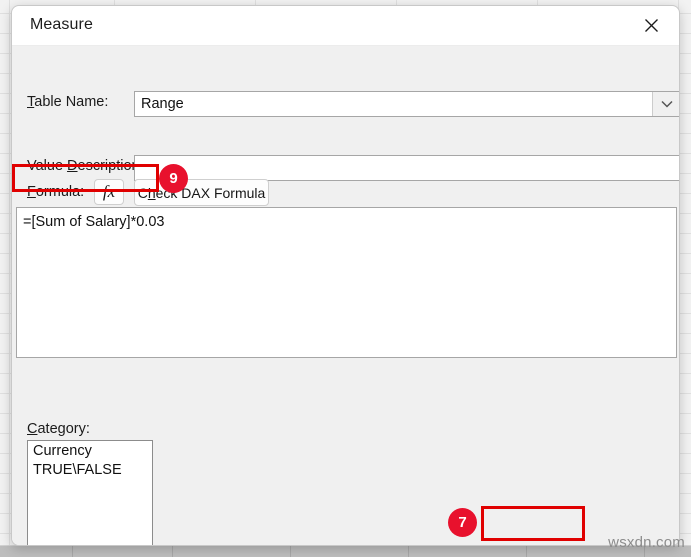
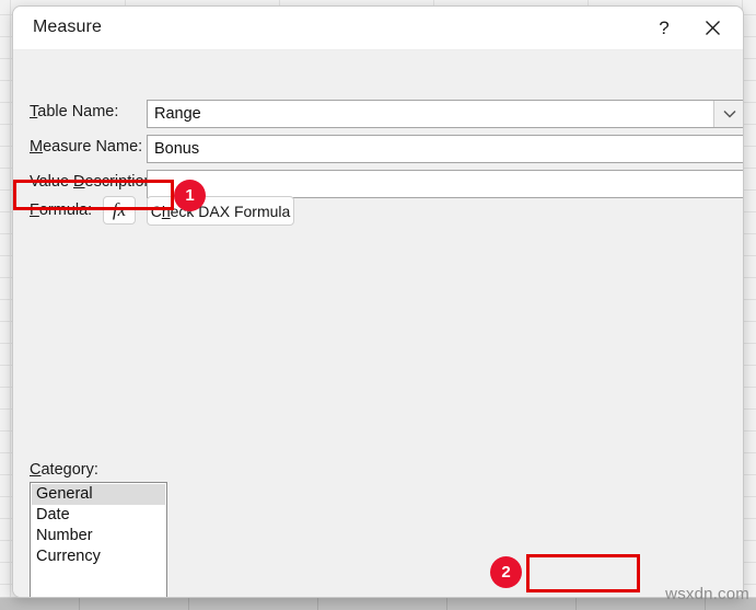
  Measure
+ ?
  Table Name:
  Range
+ Measure Name:
+ Bonus
  Value Descriptio
  Formula:
  fx
  C
  h
  ec DAX Formula
- =[Sum of Salary]*0.03
  Category:
+ General
+ Date
+ Number
  Currency
- TRUE\FALSE
- 9
+ 1
- 7
+ 2
  wsxdn.com
